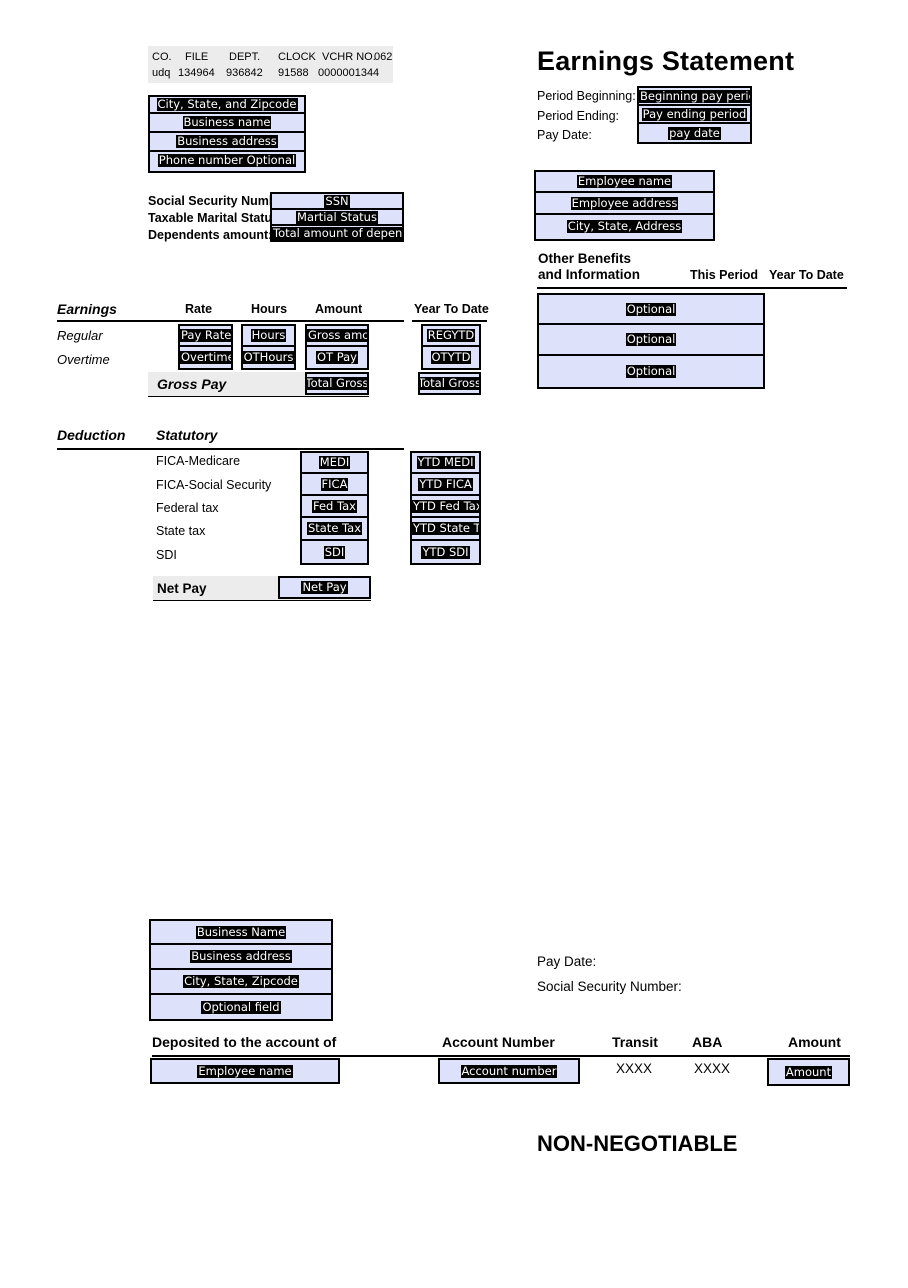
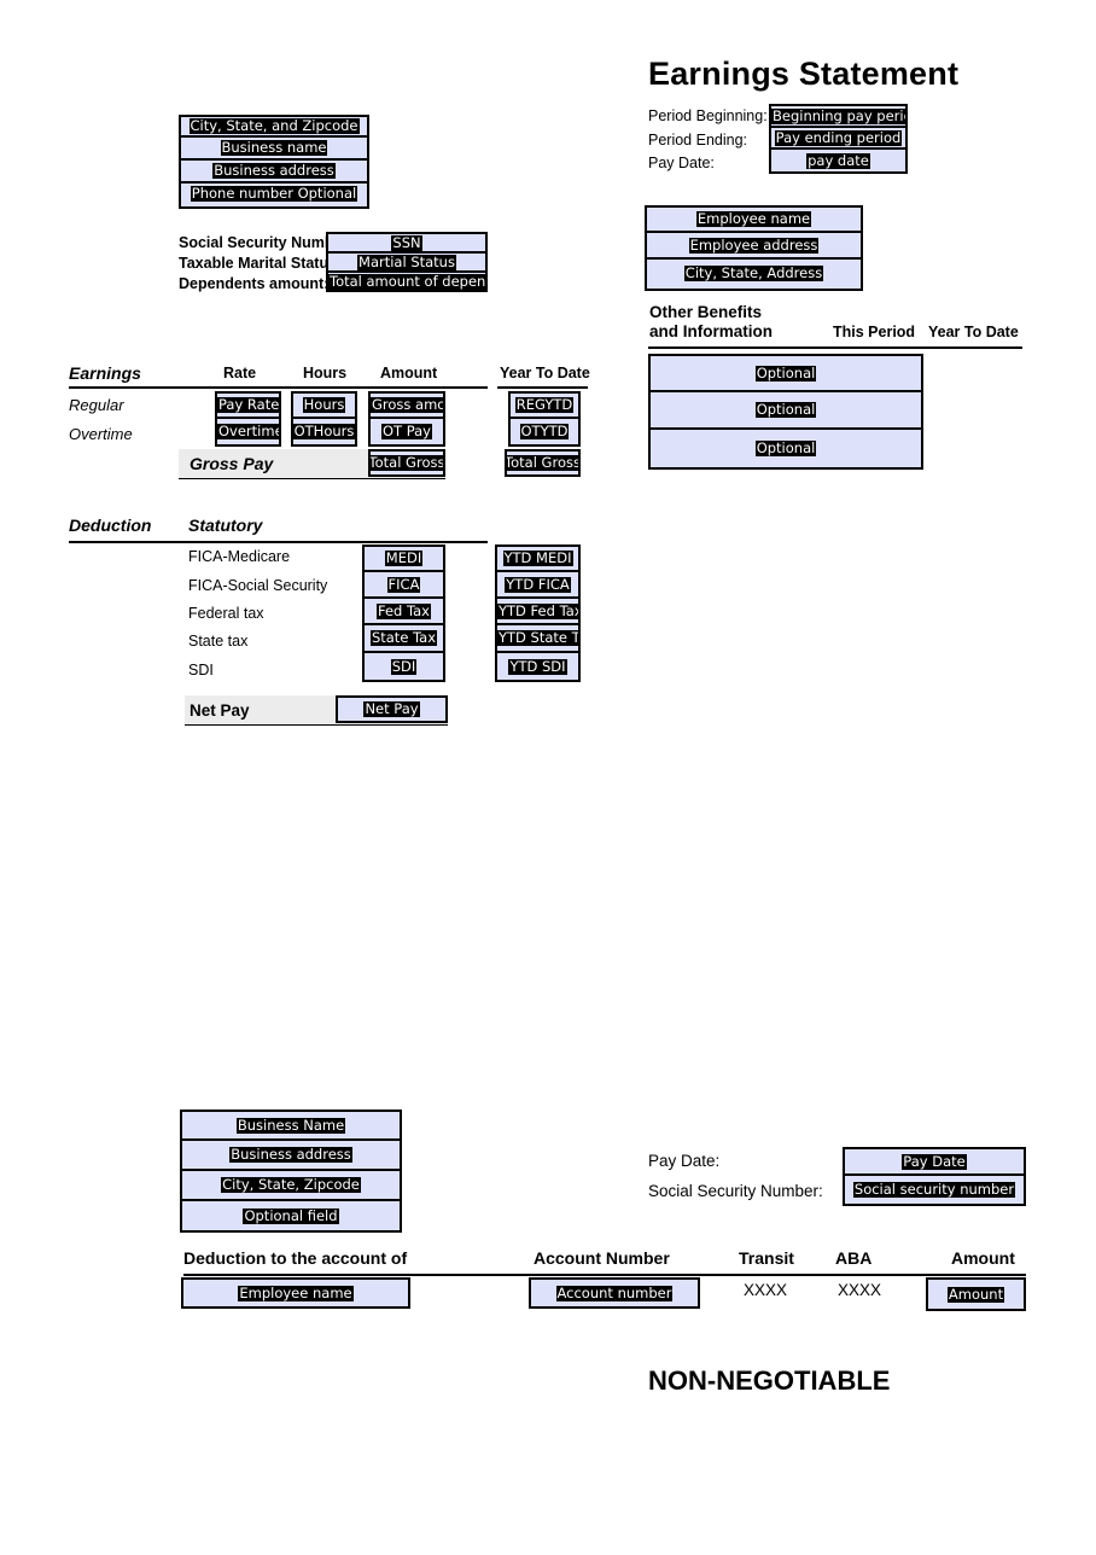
- CO.
- FILE
- DEPT.
- CLOCK
- VCHR NO.
- 062
- udq
- 134964
- 936842
- 91588
- 0000001344
  City, State, and Zipcode
  Business name
  Business address
  Phone number Optional
  Social Security Num
  Taxable Marital Statu
  Dependents amount
  SSN
  Martial Status
  Total amount of depen
  Earnings
  Rate
  Hours
  Amount
  Year To Date
  Regular
  Overtime
  Pay Rate
  Overtim
  Hours
  OTHours
  Gross amo
  OT Pay
  REGYTD
  OTYTD
  Gross Pay
  Total Gross
  Total Gross
  Deduction
  Statutory
  FICA-Medicare
  FICA-Social Security
  Federal tax
  State tax
  SDI
  MEDI
  FICA
  Fed Tax
  State Tax
  SDI
  YTD MEDI
  YTD FICA
  YTD Fed Ta
  YTD State T
  YTD SDI
  Net Pay
  Net Pay
  Earnings Statement
  Period Beginning:
  Period Ending:
  Pay Date:
  Beginning pay peri
  Pay ending period
  pay date
  Employee name
  Employee address
  City, State, Address
  Other Benefits
  and Information
  This Period
  Year To Date
  Optional
  Optional
  Optional
  Business Name
  Business address
  City, State, Zipcode
  Optional field
  Pay Date:
  Social Security Number:
+ Pay Date
+ Social security number
- Deposited to the account of
+ Deduction to the account of
  Account Number
  Transit
  ABA
  Amount
  Employee name
  Account number
  XXXX
  XXXX
  Amount
  NON-NEGOTIABLE
